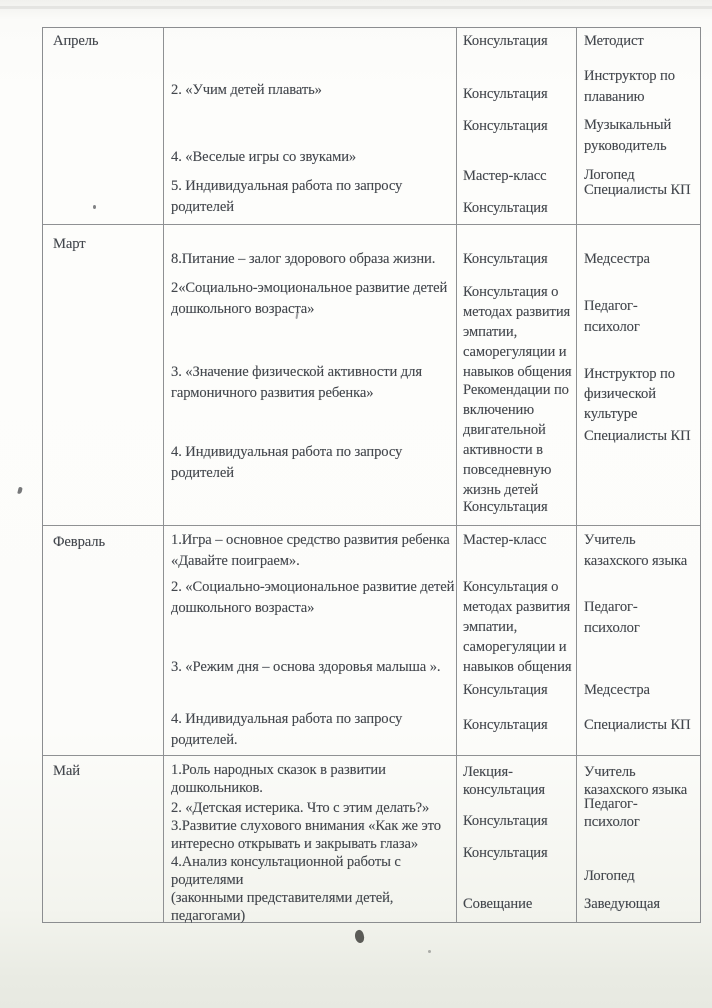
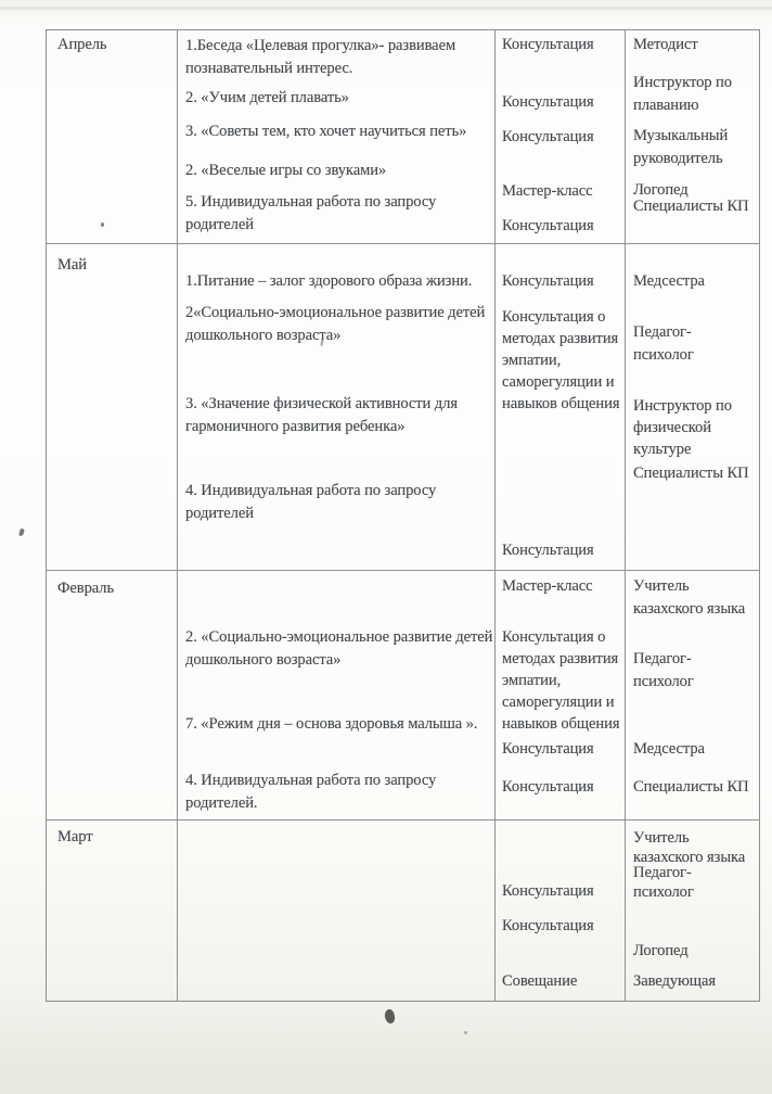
  Апрель
+ 1.Беседа «Целевая прогулка»- развиваем
+ познавательный интерес.
  2. «Учим детей плавать»
+ 3. «Советы тем, кто хочет научиться петь»
- 4. «Веселые игры со звуками»
+ 2. «Веселые игры со звуками»
  5. Индивидуальная работа по запросу
  родителей
  Консультация
  Консультация
  Консультация
  Мастер-класс
  Консультация
  Методист
  Инструктор по
  плаванию
  Музыкальный
  руководитель
  Логопед
  Специалисты КП
- Март
+ Май
- 8.Питание – залог здорового образа жизни.
+ 1.Питание – залог здорового образа жизни.
  2«Социально-эмоциональное развитие детей
  дошкольного возраста»
  3. «Значение физической активности для
  гармоничного развития ребенка»
  4. Индивидуальная работа по запросу
  родителей
  Консультация
  Консультация о
  методах развития
  эмпатии,
  саморегуляции и
  навыков общения
- Рекомендации по
- включению
- двигательной
- активности в
- повседневную
- жизнь детей
  Консультация
  Медсестра
  Педагог-
  психолог
  Инструктор по
  физической
  культуре
  Специалисты КП
  Февраль
- 1.Игра – основное средство развития ребенка
- «Давайте поиграем».
  2. «Социально-эмоциональное развитие детей
  дошкольного возраста»
- 3. «Режим дня – основа здоровья малыша ».
+ 7. «Режим дня – основа здоровья малыша ».
  4. Индивидуальная работа по запросу
  родителей.
  Мастер-класс
  Консультация о
  методах развития
  эмпатии,
  саморегуляции и
  навыков общения
  Консультация
  Консультация
  Учитель
  казахского языка
  Педагог-
  психолог
  Медсестра
  Специалисты КП
- Май
+ Март
- 1.Роль народных сказок в развитии
- дошкольников.
- 2. «Детская истерика. Что с этим делать?»
- 3.Развитие слухового внимания «Как же это
- интересно открывать и закрывать глаза»
- 4.Анализ консультационной работы с
- родителями
- (законными представителями детей,
- педагогами)
- Лекция-
- консультация
  Консультация
  Консультация
  Совещание
  Учитель
  казахского языка
  Педагог-
  психолог
  Логопед
  Заведующая
